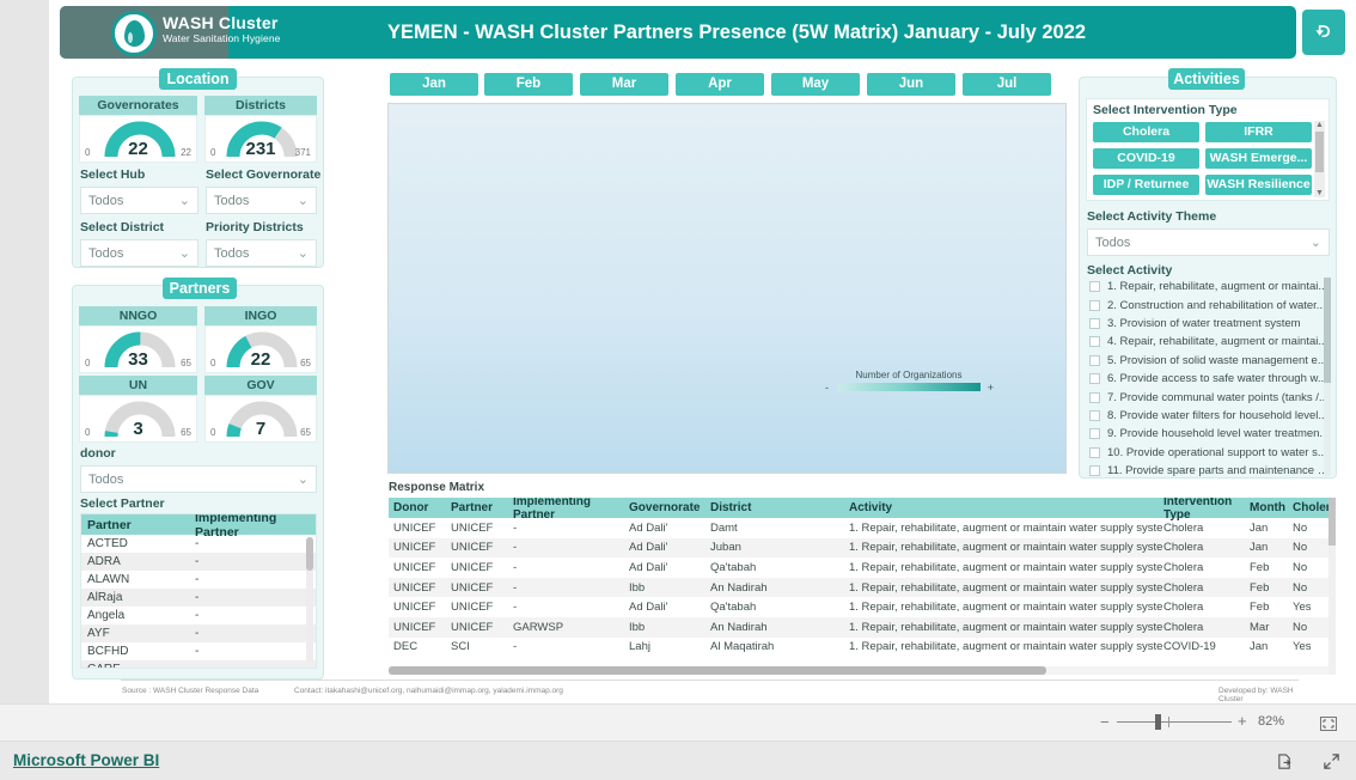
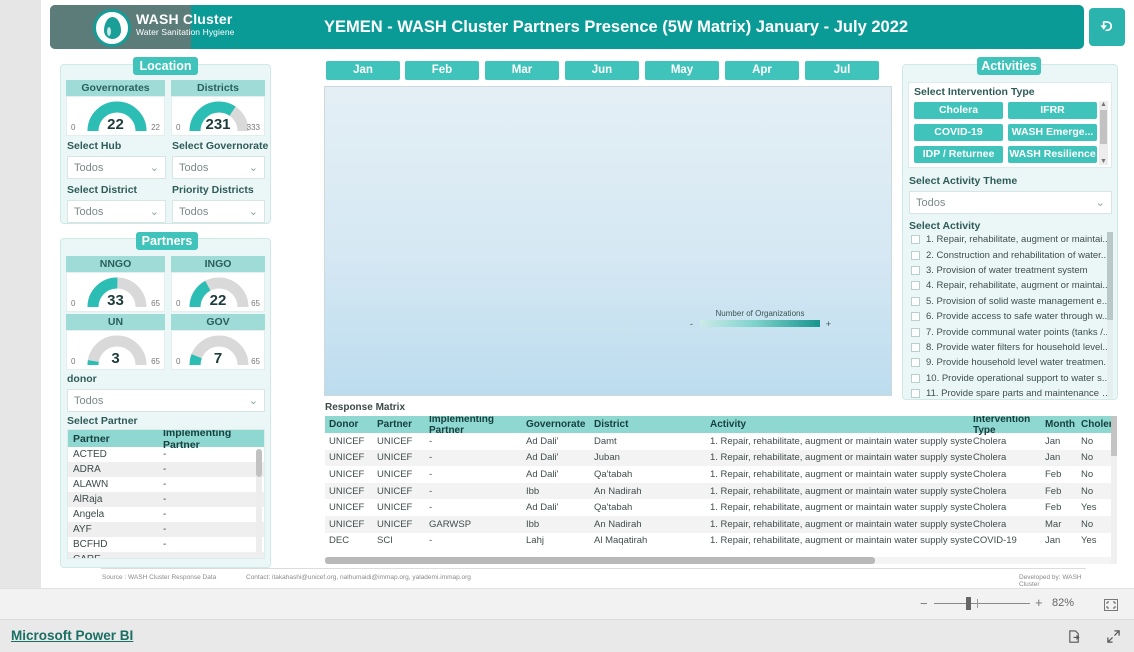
  WASH Cluster
  Water Sanitation Hygiene
  YEMEN - WASH Cluster Partners Presence (5W Matrix) January - July 2022
  Location
  Governorates
  22
  0
  22
  Districts
  231
  0
- 371
+ 333
  Select Hub
  Todos
  ⌄
  Select Governorate
  Todos
  ⌄
  Select District
  Todos
  ⌄
  Priority Districts
  Todos
  ⌄
  Partners
  NNGO
  33
  0
  65
  INGO
  22
  0
  65
  UN
  3
  0
  65
  GOV
  7
  0
  65
  donor
  Todos
  ⌄
  Select Partner
  Partner
  Implementing Partner
  ACTED
  -
  ADRA
  -
  ALAWN
  -
  AlRaja
  -
  Angela
  -
  AYF
  -
  BCFHD
  -
  Jan
  Feb
  Mar
- Apr
+ Jun
  May
- Jun
+ Apr
  Jul
  Number of Organizations
  -
  +
  Activities
  Select Intervention Type
  Cholera
  IFRR
  COVID-19
  WASH Emerge...
  IDP / Returnee
  WASH Resilience
  Select Activity Theme
  Todos
  ⌄
  Select Activity
  1. Repair, rehabilitate, augment or maintai.
  2. Construction and rehabilitation of water..
  3. Provision of water treatment system
  4. Repair, rehabilitate, augment or maintai.
  5. Provision of solid waste management e..
  6. Provide access to safe water through w..
  7. Provide communal water points (tanks /.
  8. Provide water filters for household level.
  9. Provide household level water treatmen.
  10. Provide operational support to water s..
  11. Provide spare parts and maintenance f.
  Response Matrix
  Donor
  Partner
  Implementing Partner
  Governorate
  District
  Activity
  Intervention Type
  Month
  Chole
  UNICEF
  UNICEF
  -
  Ad Dali'
  Damt
  1. Repair, rehabilitate, augment or maintain water supply syste
  Cholera
  Jan
  No
  UNICEF
  UNICEF
  -
  Ad Dali'
  Juban
  1. Repair, rehabilitate, augment or maintain water supply syste
  Cholera
  Jan
  No
  UNICEF
  UNICEF
  -
  Ad Dali'
  Qa'tabah
  1. Repair, rehabilitate, augment or maintain water supply syste
  Cholera
  Feb
  No
  UNICEF
  UNICEF
  -
  Ibb
  An Nadirah
  1. Repair, rehabilitate, augment or maintain water supply syste
  Cholera
  Feb
  No
  UNICEF
  UNICEF
  -
  Ad Dali'
  Qa'tabah
  1. Repair, rehabilitate, augment or maintain water supply syste
  Cholera
  Feb
  Yes
  UNICEF
  UNICEF
  GARWSP
  Ibb
  An Nadirah
  1. Repair, rehabilitate, augment or maintain water supply syste
  Cholera
  Mar
  No
  DEC
  SCI
  -
  Lahj
  Al Maqatirah
  1. Repair, rehabilitate, augment or maintain water supply syste
  COVID-19
  Jan
  Yes
  −
  +
  82%
  Microsoft Power BI
